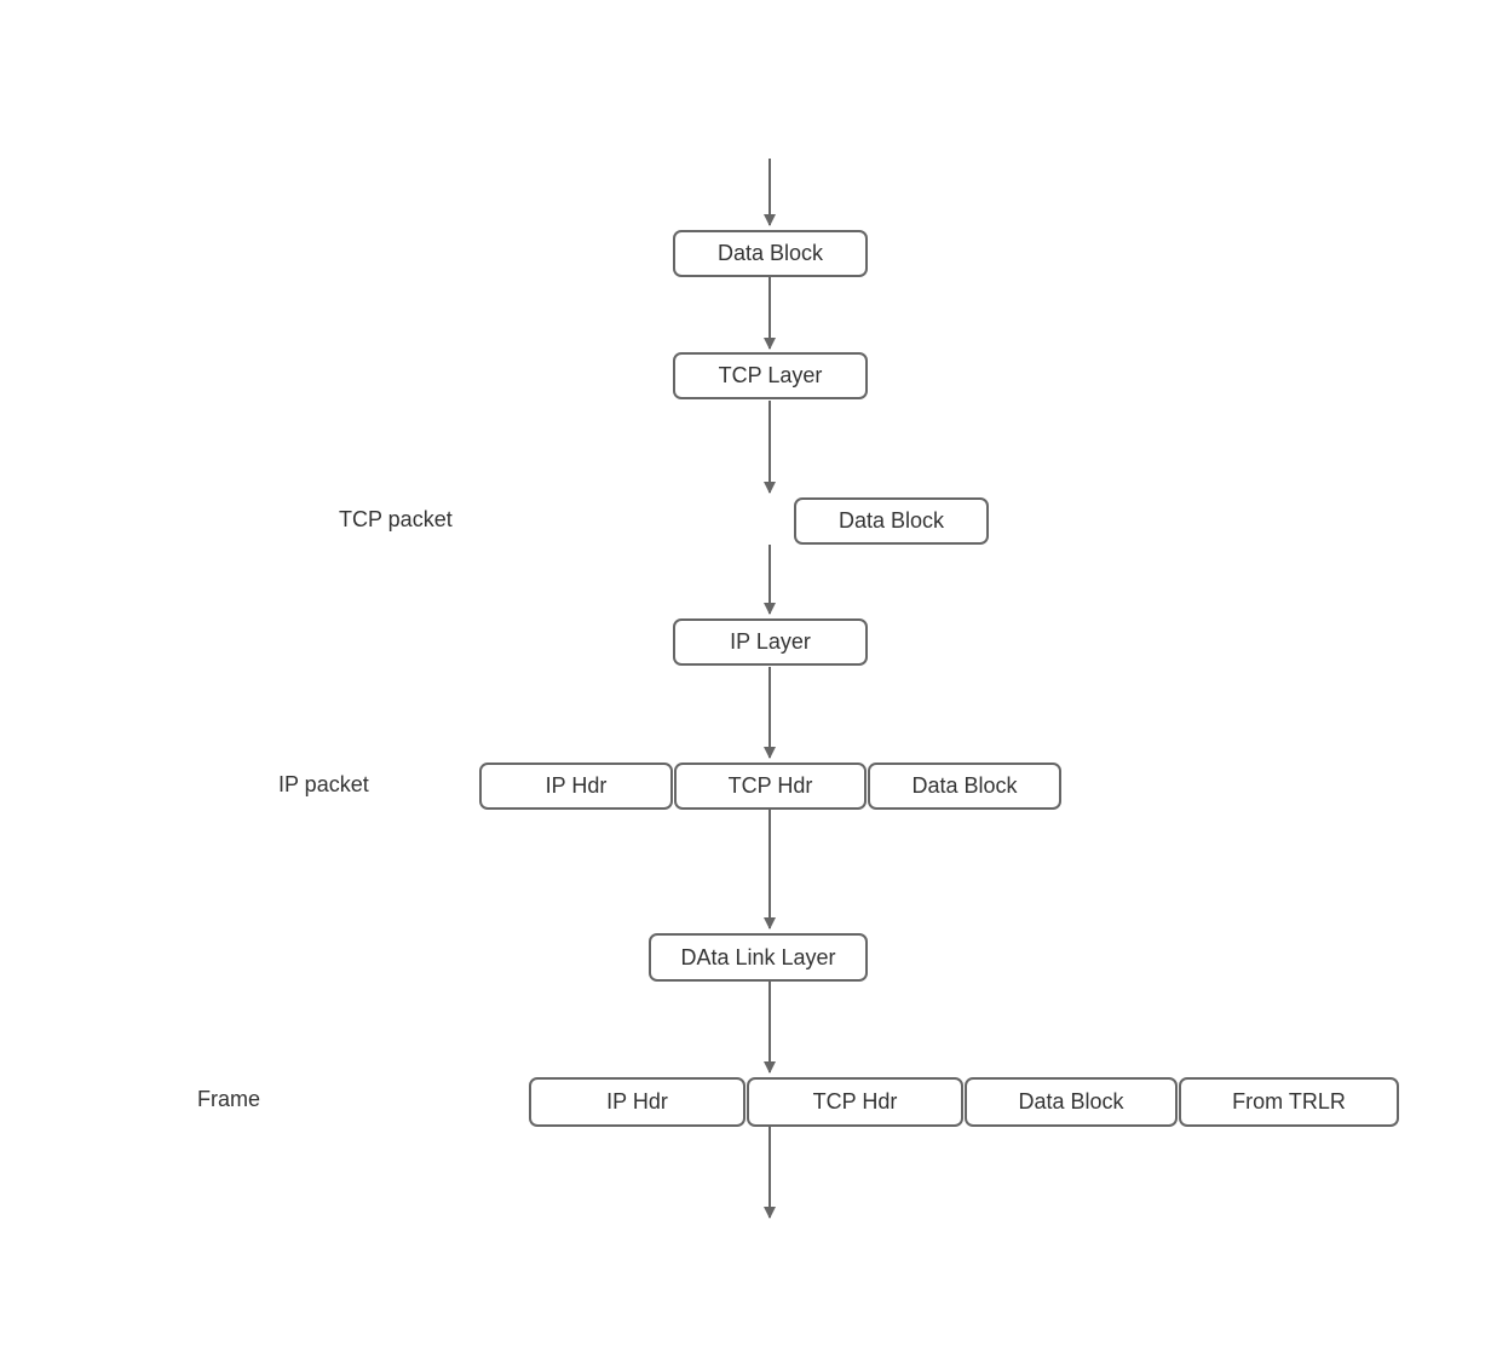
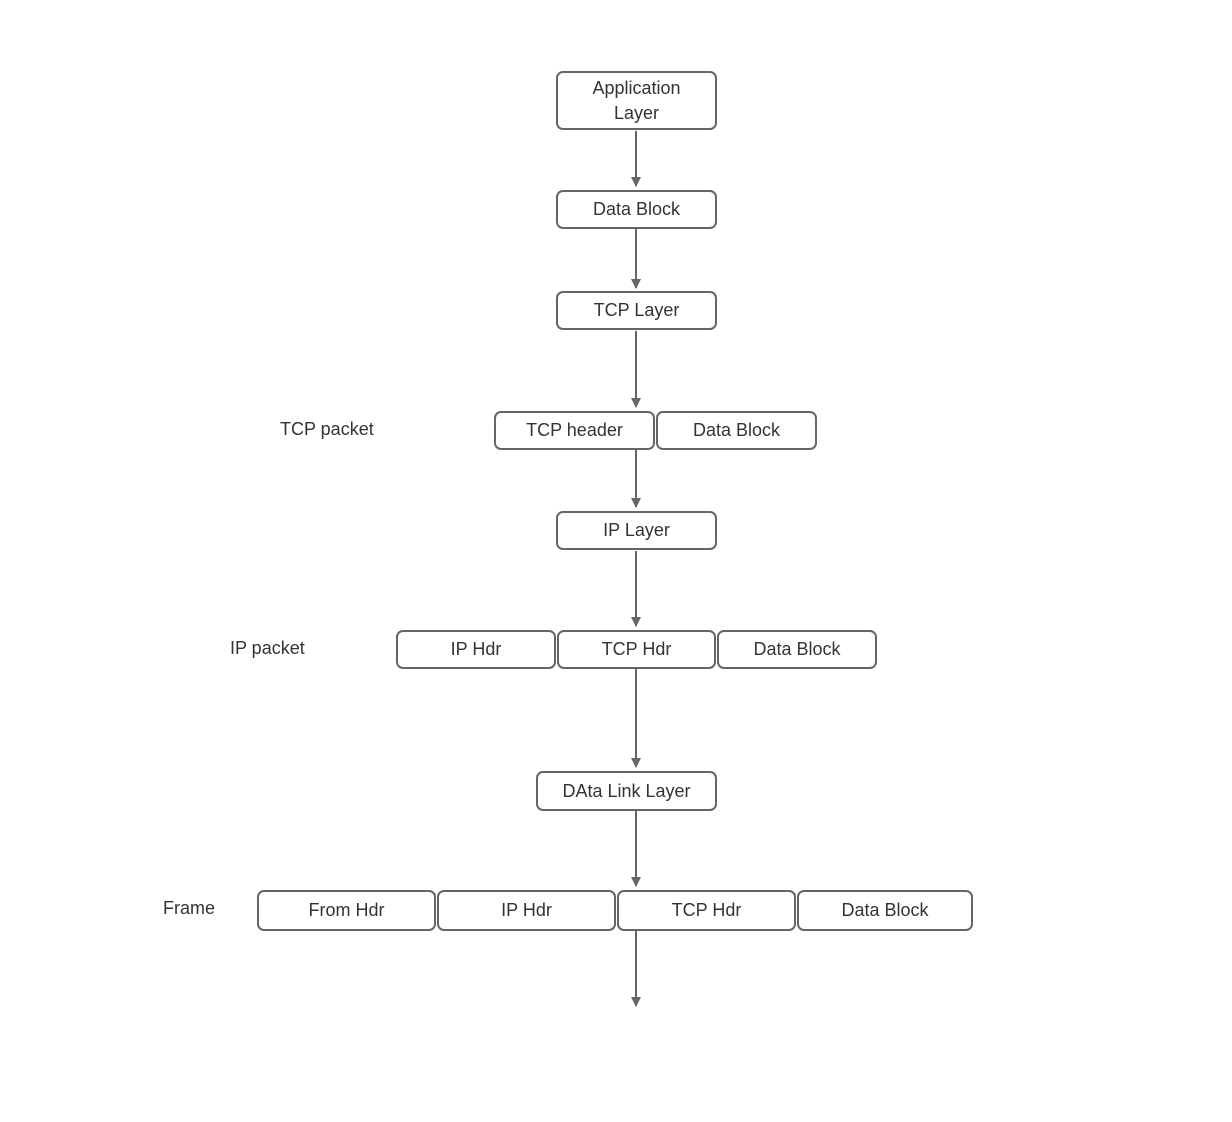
+ Application
+ Layer
  Data Block
  TCP Layer
  TCP packet
+ TCP header
  Data Block
  IP Layer
  IP packet
  IP Hdr
  TCP Hdr
  Data Block
  DAta Link Layer
  Frame
+ From Hdr
  IP Hdr
  TCP Hdr
  Data Block
- From TRLR
